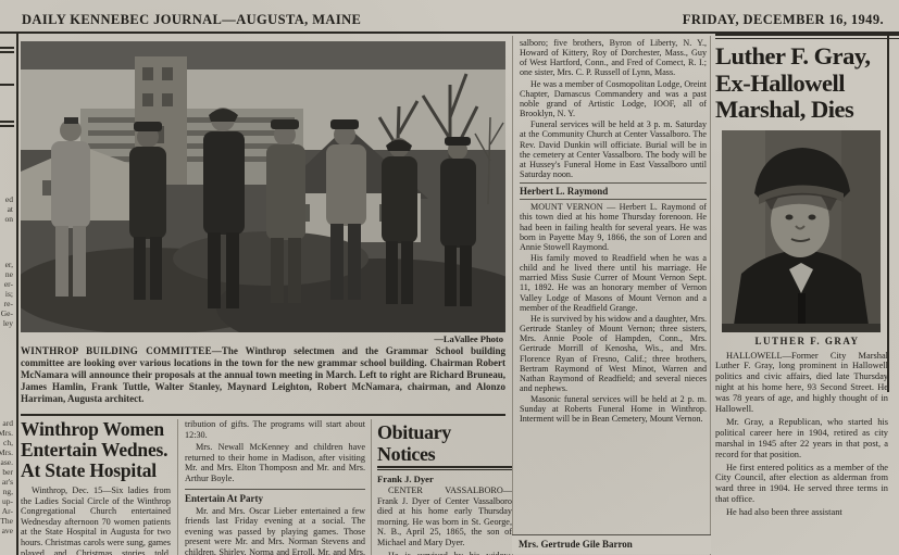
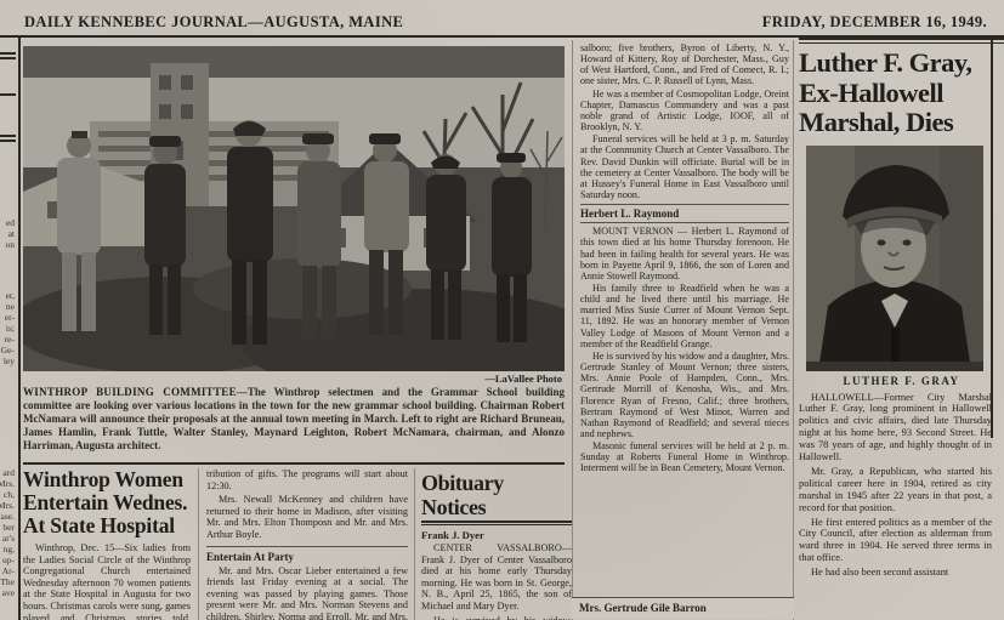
  DAILY KENNEBEC JOURNAL—AUGUSTA, MAINE
  FRIDAY, DECEMBER 16, 1949.
  ed
  at
  on
  er,
  ne
  er-
  is;
  re-
  Ge-
  ley
  ard
  Mrs.
  ch,
  Mrs.
  ase.
  ber
  ar's
  ng,
  up-
  Ar-
  The
  ave
  —LaVallee Photo
  WINTHROP BUILDING COMMITTEE—The Winthrop selectmen and the Grammar School building committee are looking over various locations in the town for the new grammar school building. Chairman Robert McNamara will announce their proposals at the annual town meeting in March. Left to right are Richard Bruneau, James Hamlin, Frank Tuttle, Walter Stanley, Maynard Leighton, Robert McNamara, chairman, and Alonzo Harriman, Augusta architect.
  Winthrop Women
  Entertain Wednes.
  At State Hospital
  Winthrop, Dec. 15—Six ladies from the Ladies Social Circle of the Winthrop Congregational Church entertained Wednesday afternoon 70 women patients at the State Hospital in Augusta for two hours. Christmas carols were sung, games played and Christmas stories told.
  tribution of gifts. The programs will start about 12:30.
  Mrs. Newall McKenney and children have returned to their home in Madison, after visiting Mr. and Mrs. Elton Thomposn and Mr. and Mrs. Arthur Boyle.
  Entertain At Party
  Mr. and Mrs. Oscar Lieber entertained a few friends last Friday evening at a social. The evening was passed by playing games. Those present were Mr. and Mrs. Norman Stevens and children, Shirley, Norma and Erroll, Mr. and Mrs.
  Obituary Notices
  Frank J. Dyer
  CENTER VASSALBORO—Frank J. Dyer of Center Vassalboro died at his home early Thursday morning. He was born in St. George, N. B., April 25, 1865, the son of Michael and Mary Dyer.
  salboro; five brothers, Byron of Liberty, N. Y., Howard of Kittery, Roy of Dorchester, Mass., Guy of West Hartford, Conn., and Fred of Comect, R. I.; one sister, Mrs. C. P. Russell of Lynn, Mass.
  He was a member of Cosmopolitan Lodge, Oreint Chapter, Damascus Commandery and was a past noble grand of Artistic Lodge, IOOF, all of Brooklyn, N. Y.
  Funeral services will be held at 3 p. m. Saturday at the Community Church at Center Vassalboro. The Rev. David Dunkin will officiate. Burial will be in the cemetery at Center Vassalboro. The body will be at Hussey's Funeral Home in East Vassalboro until Saturday noon.
  Herbert L. Raymond
- MOUNT VERNON — Herbert L. Raymond of this town died at his home Thursday forenoon. He had been in failing health for several years. He was born in Payette May 9, 1866, the son of Loren and Annie Stowell Raymond.
+ MOUNT VERNON — Herbert L. Raymond of this town died at his home Thursday forenoon. He had been in failing health for several years. He was born in Payette April 9, 1866, the son of Loren and Annie Stowell Raymond.
- His family moved to Readfield when he was a child and he lived there until his marriage. He married Miss Susie Currer of Mount Vernon Sept. 11, 1892. He was an honorary member of Vernon Valley Lodge of Masons of Mount Vernon and a member of the Readfield Grange.
+ His family three to Readfield when he was a child and he lived there until his marriage. He married Miss Susie Currer of Mount Vernon Sept. 11, 1892. He was an honorary member of Vernon Valley Lodge of Masons of Mount Vernon and a member of the Readfield Grange.
  He is survived by his widow and a daughter, Mrs. Gertrude Stanley of Mount Vernon; three sisters, Mrs. Annie Poole of Hampden, Conn., Mrs. Gertrude Morrill of Kenosha, Wis., and Mrs. Florence Ryan of Fresno, Calif.; three brothers, Bertram Raymond of West Minot, Warren and Nathan Raymond of Readfield; and several nieces and nephews.
  Masonic funeral services will be held at 2 p. m. Sunday at Roberts Funeral Home in Winthrop. Interment will be in Bean Cemetery, Mount Vernon.
  Mrs. Gertrude Gile Barron
  Luther F. Gray,
  Ex-Hallowell
  Marshal, Dies
  LUTHER F. GRAY
  HALLOWELL—Former City Marsha Luther F. Gray, long prominent in Hallowel politics and civic affairs, died late Thursday night at his home here, 93 Second Street. H was 78 years of age, and highly thought of in Hallowell.
  Mr. Gray, a Republican, who started his political career here in 1904, retired as city marshal in 1945 after 22 years in that post, a record for that position.
  He first entered politics as a member of the City Council, after election as alderman from ward three in 1904. He served three terms in that office.
- He had also been three assistant
+ He had also been second assistant
